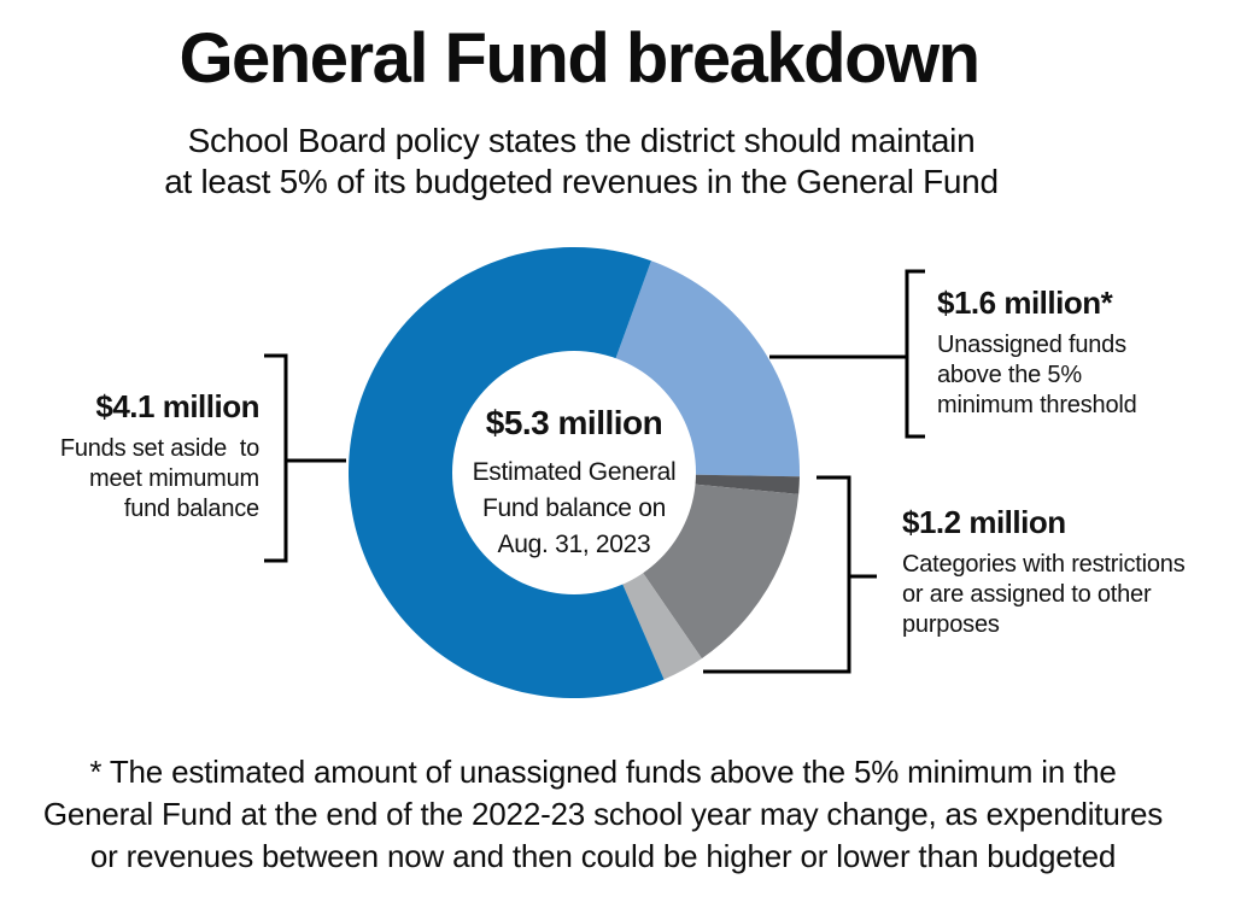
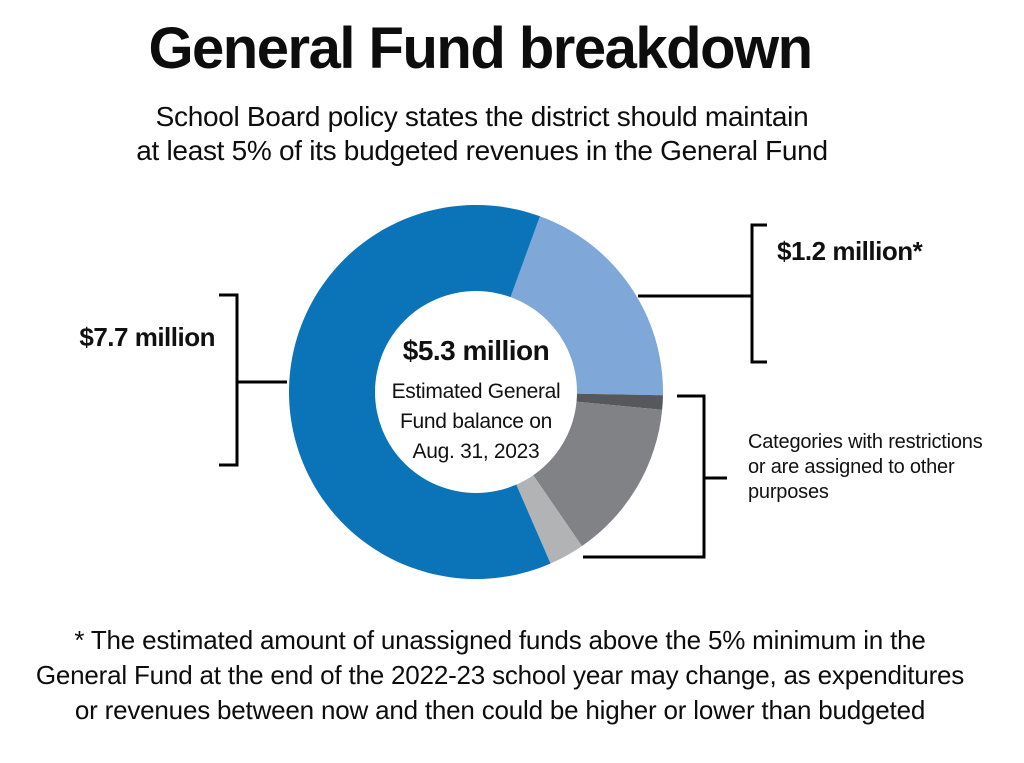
  General Fund breakdown
  School Board policy states the district should maintain
  at least 5% of its budgeted revenues in the General Fund
  $5.3 million
  Estimated General
  Fund balance on
  Aug. 31, 2023
- $4.1 million
+ $7.7 million
- Funds set aside to
- meet mimumum
- fund balance
- $1.6 million*
+ $1.2 million*
- Unassigned funds
- above the 5%
- minimum threshold
- $1.2 million
  Categories with restrictions
  or are assigned to other
  purposes
  * The estimated amount of unassigned funds above the 5% minimum in the
  General Fund at the end of the 2022-23 school year may change, as expenditures
  or revenues between now and then could be higher or lower than budgeted
